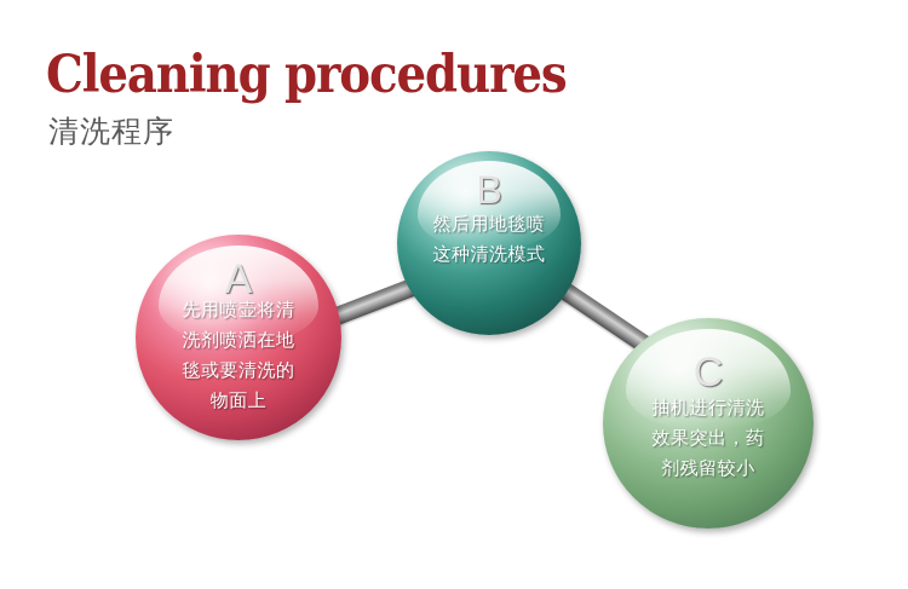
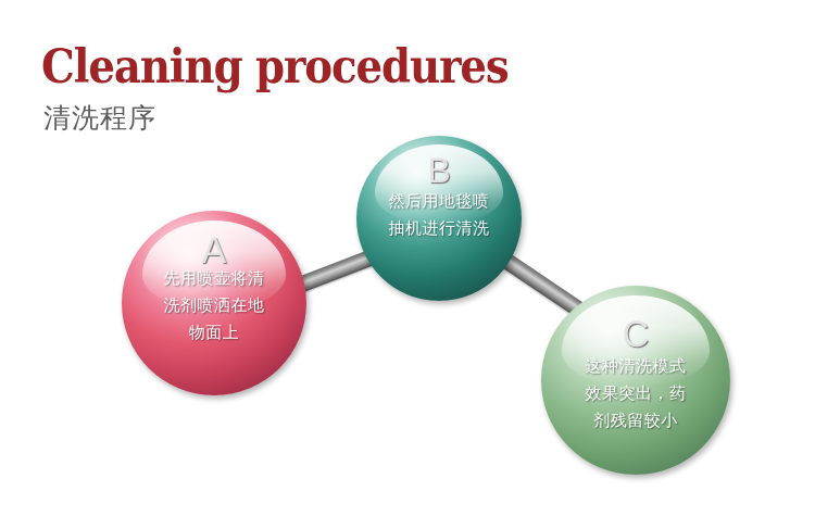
  Cleaning procedures
  清洗程序
  A
  先用喷壶将清
  洗剂喷洒在地
- 毯或要清洗的
  物面上
  B
  然后用地毯喷
- 这种清洗模式
+ 抽机进行清洗
  C
- 抽机进行清洗
+ 这种清洗模式
  效果突出，药
  剂残留较小
